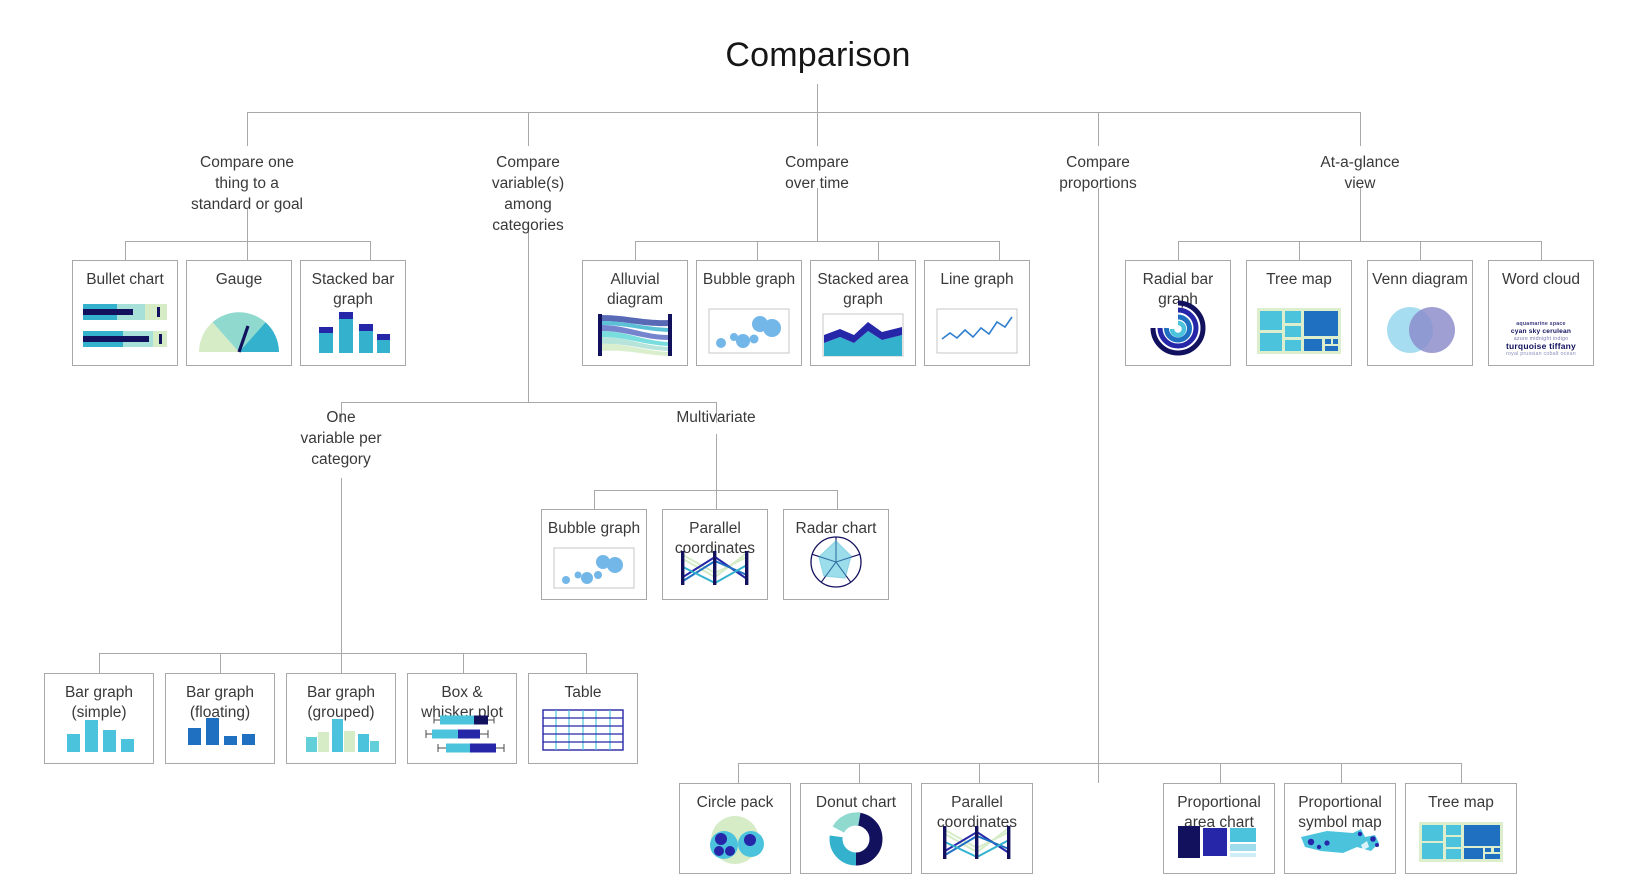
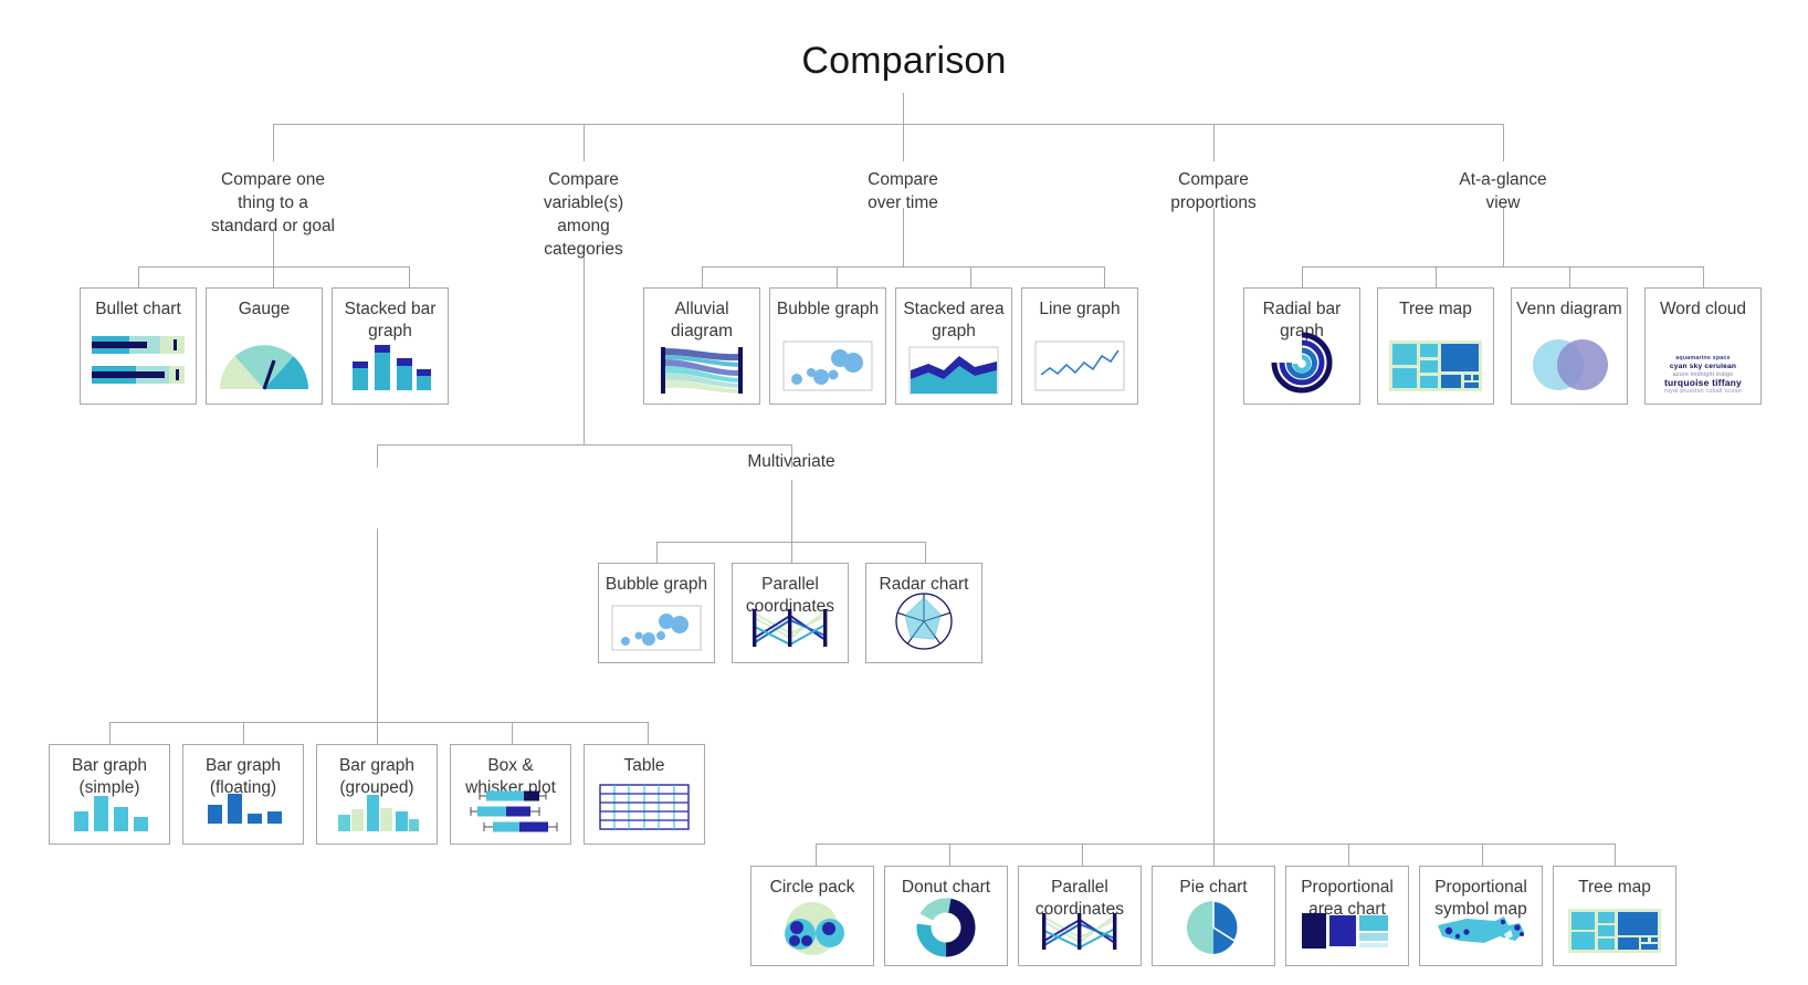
  Comparison
  Compare one
  thing to a
  standard or goal
  Compare
  variable(s)
  among
  categories
  Compare
  over time
  Compare
  proportions
  At-a-glance
  view
- One
- variable per
- category
  Multivariate
  Bullet chart
  Gauge
  Stacked bar
  graph
  Alluvial
  diagram
  Bubble graph
  Stacked area
  graph
  Line graph
  Radial bar
  graph
  Tree map
  Venn diagram
  Word cloud
  turquoise tiffany
  Bubble graph
  Parallel
  coordinates
  Radar chart
  Bar graph
  (simple)
  Bar graph
  (floating)
  Bar graph
  (grouped)
  Box &
  whisker plot
  Table
  Circle pack
  Donut chart
  Parallel
  coordinates
+ Pie chart
  Proportional
  area chart
  Proportional
  symbol map
  Tree map
